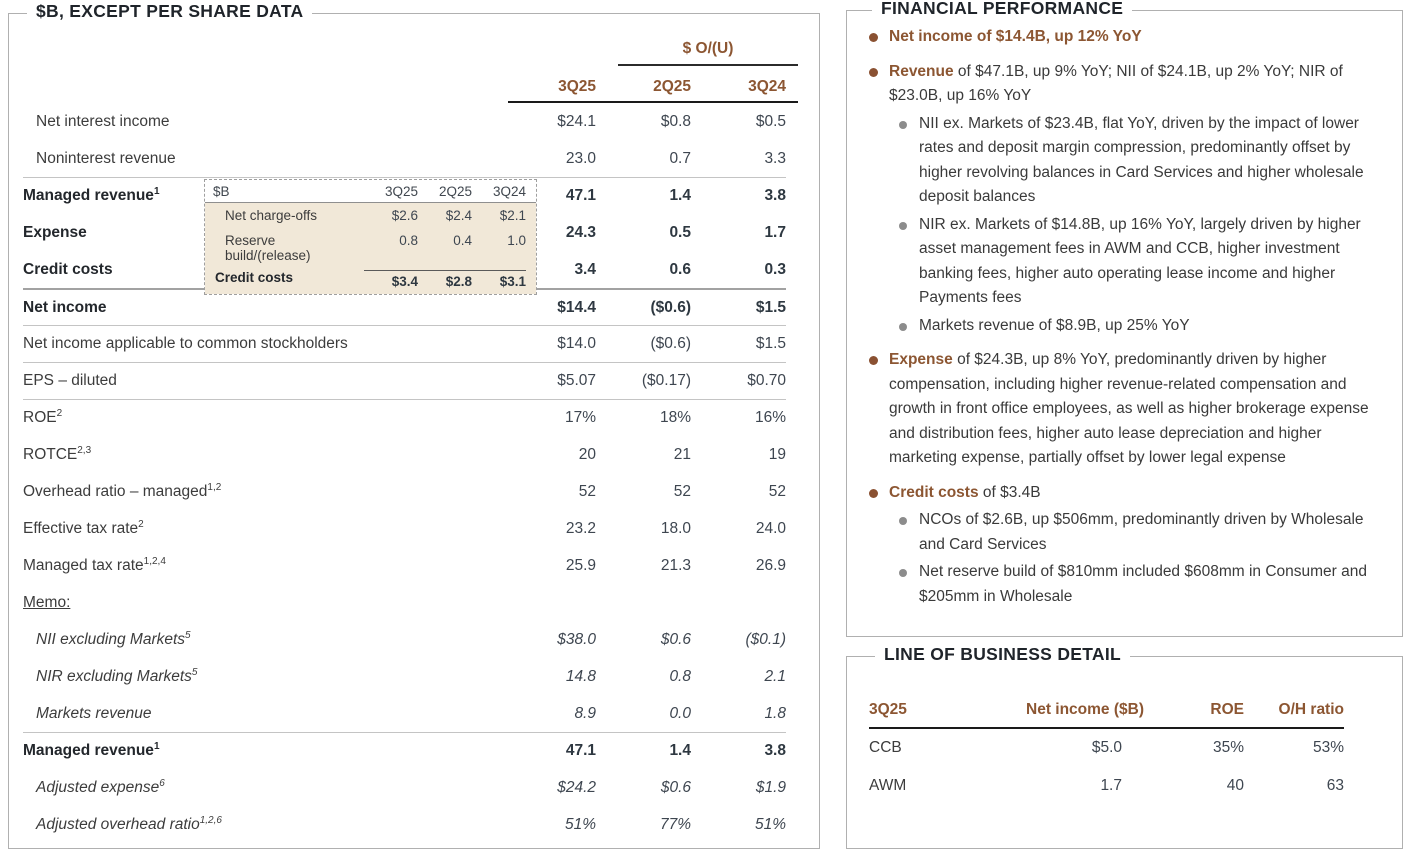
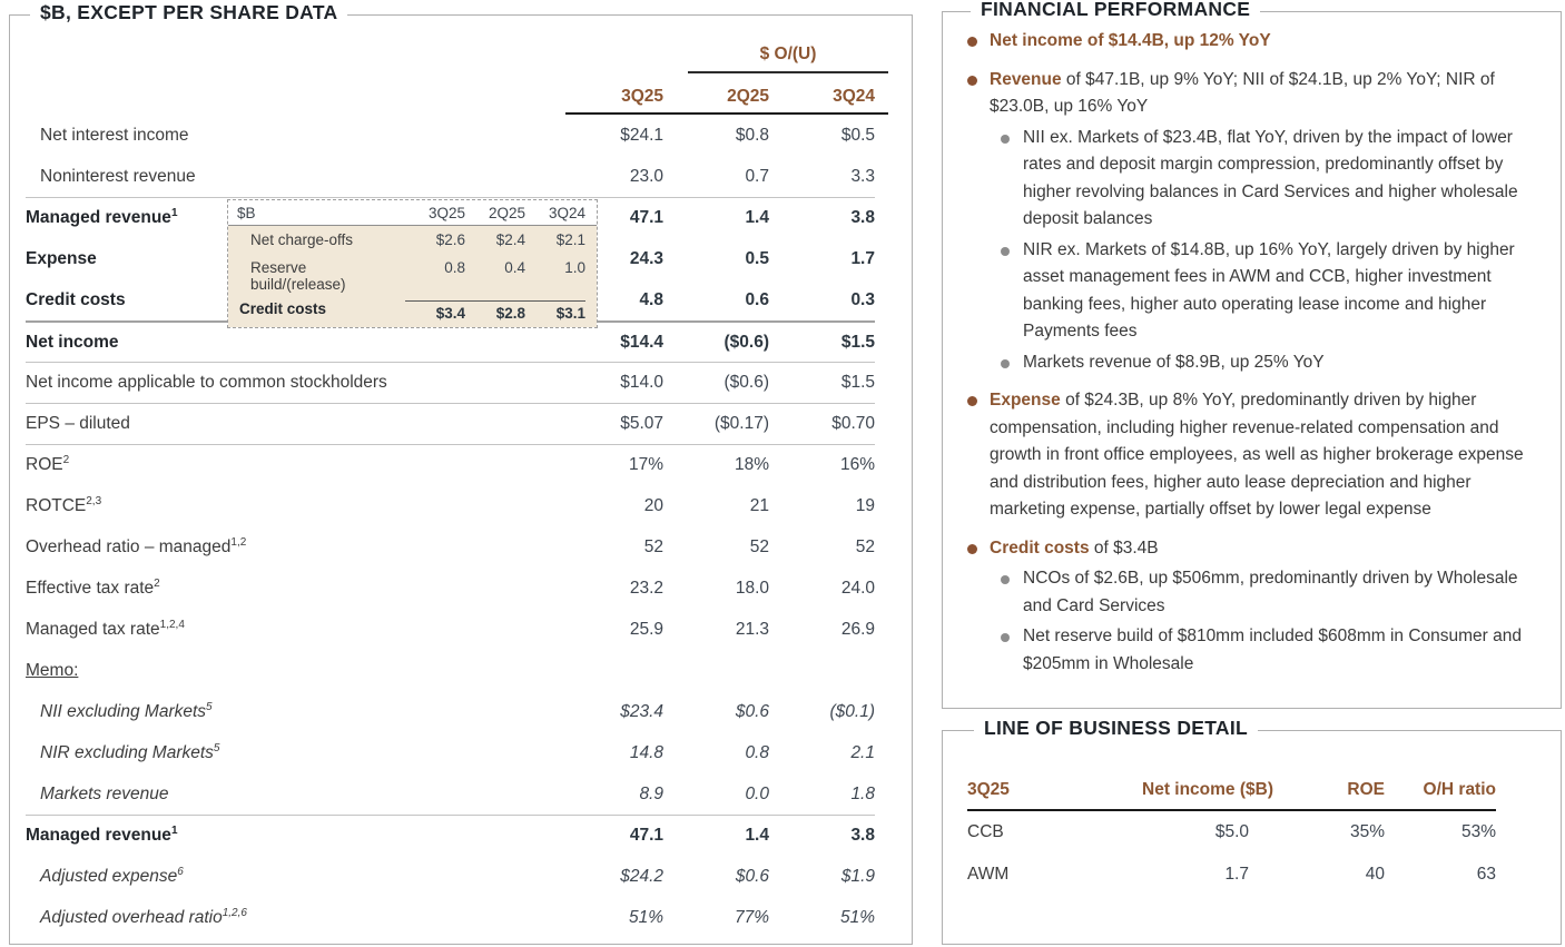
  $B, EXCEPT PER SHARE DATA
  $ O/(U)
  3Q25
  2Q25
  3Q24
  Net interest income
  $24.1
  $0.8
  $0.5
  Noninterest revenue
  23.0
  0.7
  3.3
  Managed revenue1
  47.1
  1.4
  3.8
  Expense
  24.3
  0.5
  1.7
  Credit costs
- 3.4
+ 4.8
  0.6
  0.3
  Net income
  $14.4
  ($0.6)
  $1.5
  Net income applicable to common stockholders
  $14.0
  ($0.6)
  $1.5
  EPS – diluted
  $5.07
  ($0.17)
  $0.70
  ROE2
  17%
  18%
  16%
  ROTCE2,3
  20
  21
  19
  Overhead ratio – managed1,2
  52
  52
  52
  Effective tax rate2
  23.2
  18.0
  24.0
  Managed tax rate1,2,4
  25.9
  21.3
  26.9
  Memo:
  NII excluding Markets5
- $38.0
+ $23.4
  $0.6
  ($0.1)
  NIR excluding Markets5
  14.8
  0.8
  2.1
  Markets revenue
  8.9
  0.0
  1.8
  Managed revenue1
  47.1
  1.4
  3.8
  Adjusted expense6
  $24.2
  $0.6
  $1.9
  Adjusted overhead ratio1,2,6
  51%
  77%
  51%
  $B
  3Q25
  2Q25
  3Q24
  Net charge-offs
  $2.6
  $2.4
  $2.1
  Reserve build/(release)
  0.8
  0.4
  1.0
  Credit costs
  $3.4
  $2.8
  $3.1
  FINANCIAL PERFORMANCE
  Net income of $14.4B, up 12% YoY
  Revenue of $47.1B, up 9% YoY; NII of $24.1B, up 2% YoY; NIR of $23.0B, up 16% YoY
  NII ex. Markets of $23.4B, flat YoY, driven by the impact of lower rates and deposit margin compression, predominantly offset by higher revolving balances in Card Services and higher wholesale deposit balances
  NIR ex. Markets of $14.8B, up 16% YoY, largely driven by higher asset management fees in AWM and CCB, higher investment banking fees, higher auto operating lease income and higher Payments fees
  Markets revenue of $8.9B, up 25% YoY
  Expense of $24.3B, up 8% YoY, predominantly driven by higher compensation, including higher revenue-related compensation and growth in front office employees, as well as higher brokerage expense and distribution fees, higher auto lease depreciation and higher marketing expense, partially offset by lower legal expense
  Credit costs of $3.4B
  NCOs of $2.6B, up $506mm, predominantly driven by Wholesale and Card Services
  Net reserve build of $810mm included $608mm in Consumer and $205mm in Wholesale
  LINE OF BUSINESS DETAIL
  3Q25
  Net income ($B)
  ROE
  O/H ratio
  CCB
  $5.0
  35%
  53%
  AWM
  1.7
  40
  63
